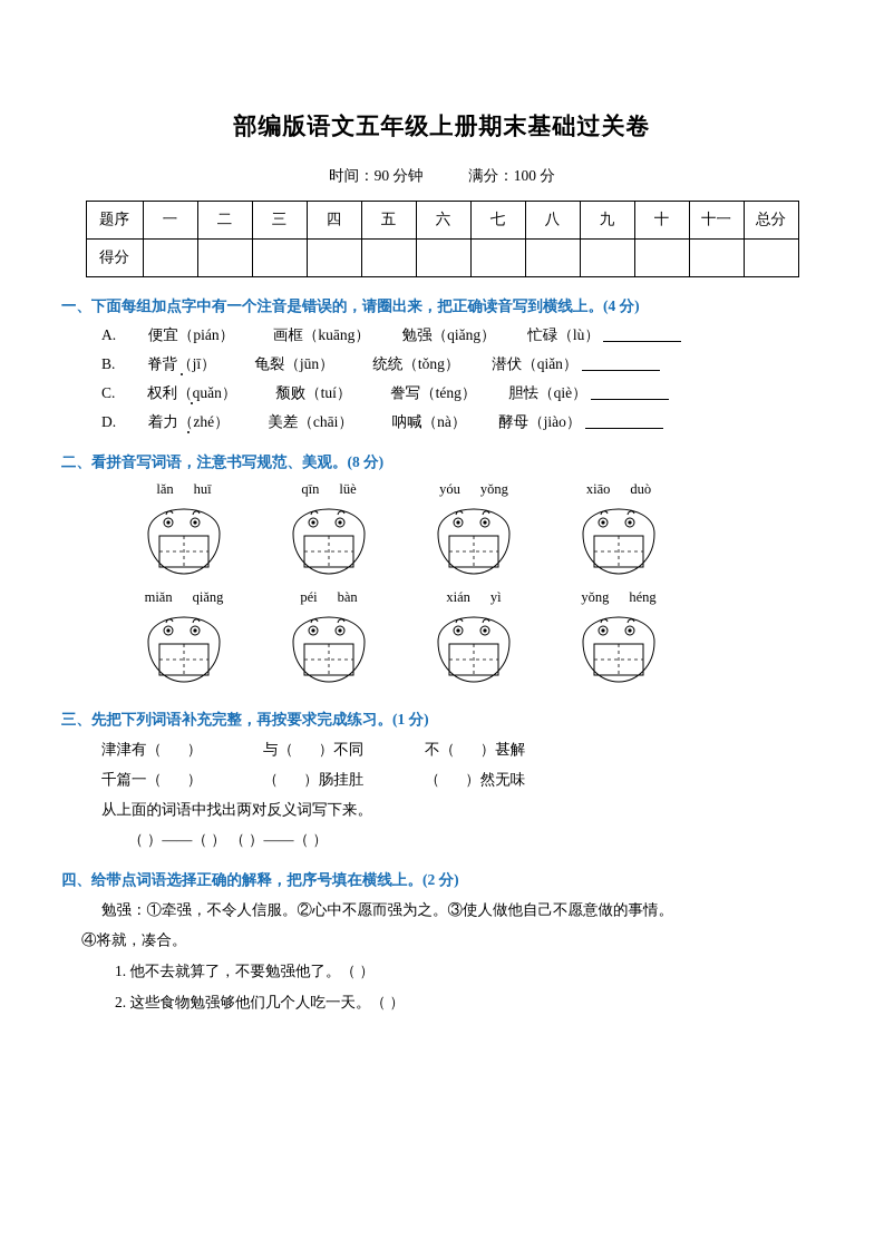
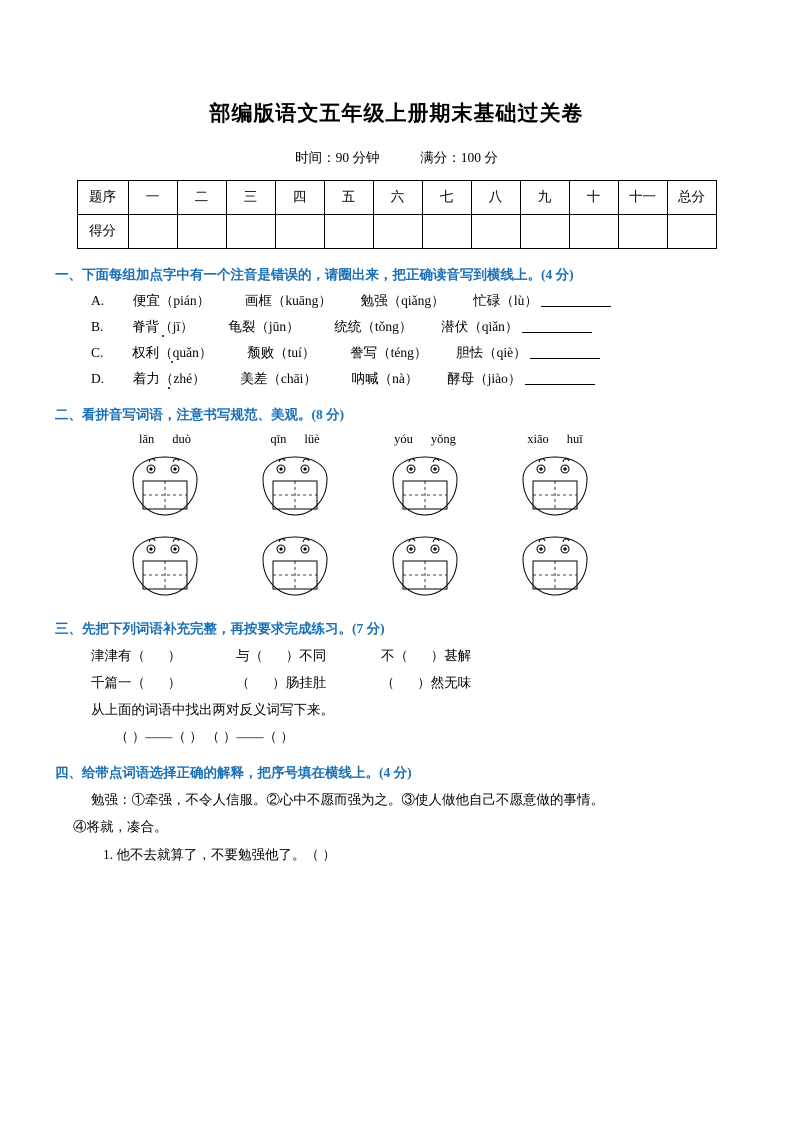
  部编版语文五年级上册期末基础过关卷
  时间：90 分钟 满分：100 分
  题序	一	二	三	四	五	六	七	八	九	十	十一	总分
  得分
  一、下面每组加点字中有一个注音是错误的，请圈出来，把正确读音写到横线上。(4 分)
  A. 便宜（pián） 画框（kuāng） 勉强（qiǎng） 忙碌（lù）
  B. 脊背（jī） 龟裂（jūn） 统统（tǒng） 潜伏（qiǎn）
  C. 权利（quǎn） 颓败（tuí） 誊写（téng） 胆怯（qiè）
  D. 着力（zhé） 美差（chāi） 呐喊（nà） 酵母（jiào）
  二、看拼音写词语，注意书写规范、美观。(8 分)
- lǎn huī
+ lǎn duò
  qīn lüè
  yóu yǒng
- xiāo duò
+ xiāo huī
- miǎn qiǎng
- péi bàn
- xián yì
- yǒng héng
- 三、先把下列词语补充完整，再按要求完成练习。(1 分)
+ 三、先把下列词语补充完整，再按要求完成练习。(7 分)
  津津有（ ） 与（ ）不同 不（ ）甚解
  千篇一（ ） （ ）肠挂肚 （ ）然无味
  从上面的词语中找出两对反义词写下来。
  （ ）——（ ） （ ）——（ ）
- 四、给带点词语选择正确的解释，把序号填在横线上。(2 分)
+ 四、给带点词语选择正确的解释，把序号填在横线上。(4 分)
  勉强：①牵强，不令人信服。②心中不愿而强为之。③使人做他自己不愿意做的事情。
  ④将就，凑合。
  1. 他不去就算了，不要勉强他了。（ ）
- 2. 这些食物勉强够他们几个人吃一天。（ ）
